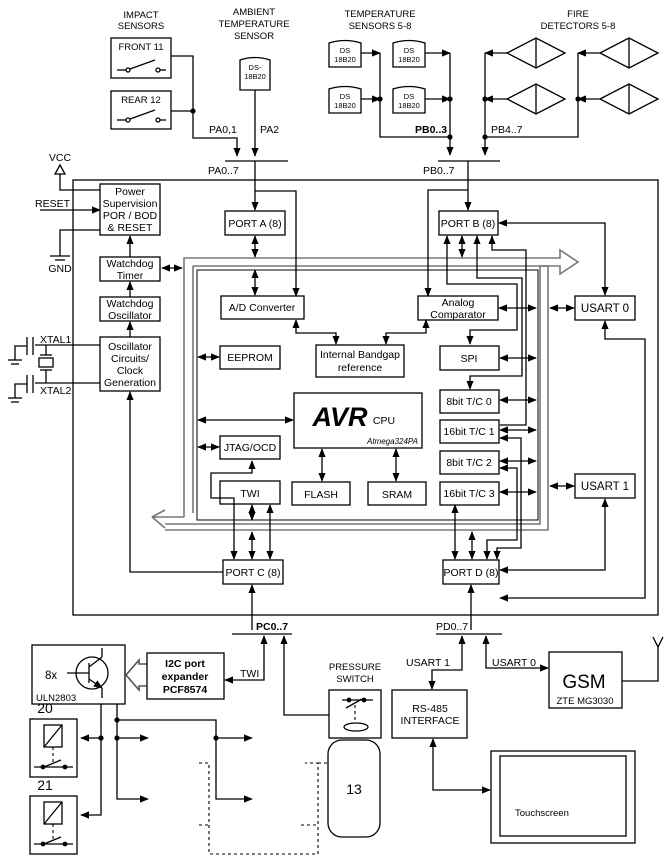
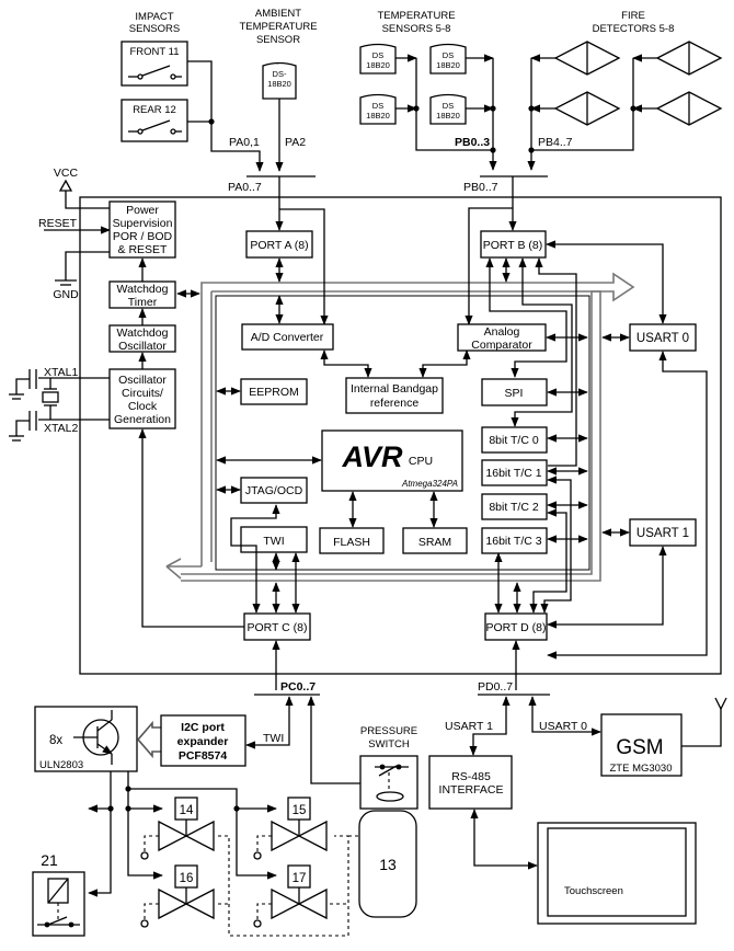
  IMPACT
  SENSORS
  FRONT 11
  REAR 12
  PA0,1
  AMBIENT
  TEMPERATURE
  SENSOR
  DS-
  18B20
  PA2
  PA0..7
  TEMPERATURE
  SENSORS 5-8
  DS
  18B20
  DS
  18B20
  DS
  18B20
  DS
  18B20
  PB0..3
  FIRE
  DETECTORS 5-8
  PB4..7
  PB0..7
  VCC
  RESET
  GND
  Power
  Supervision
  POR / BOD
  & RESET
  Watchdog
  Timer
  Watchdog
  Oscillator
  Oscillator
  Circuits/
  Clock
  Generation
  XTAL1
  XTAL2
  PORT A (8)
  A/D Converter
  Internal Bandgap
  reference
  EEPROM
  PORT B (8)
  Analog
  Comparator
  SPI
  USART 0
  8bit T/C 0
  16bit T/C 1
  8bit T/C 2
  16bit T/C 3
  USART 1
  AVR
  CPU
  Atmega324PA
  JTAG/OCD
  TWI
  FLASH
  SRAM
  PORT C (8)
  PORT D (8)
  PC0..7
  PD0..7
  8x
  ULN2803
  I2C port
  expander
  PCF8574
  TWI
- 20
  21
+ 14
+ 15
+ 16
+ 17
  PRESSURE
  SWITCH
  13
  USART 1
  RS-485
  INTERFACE
  USART 0
  GSM
  ZTE MG3030
  Touchscreen
